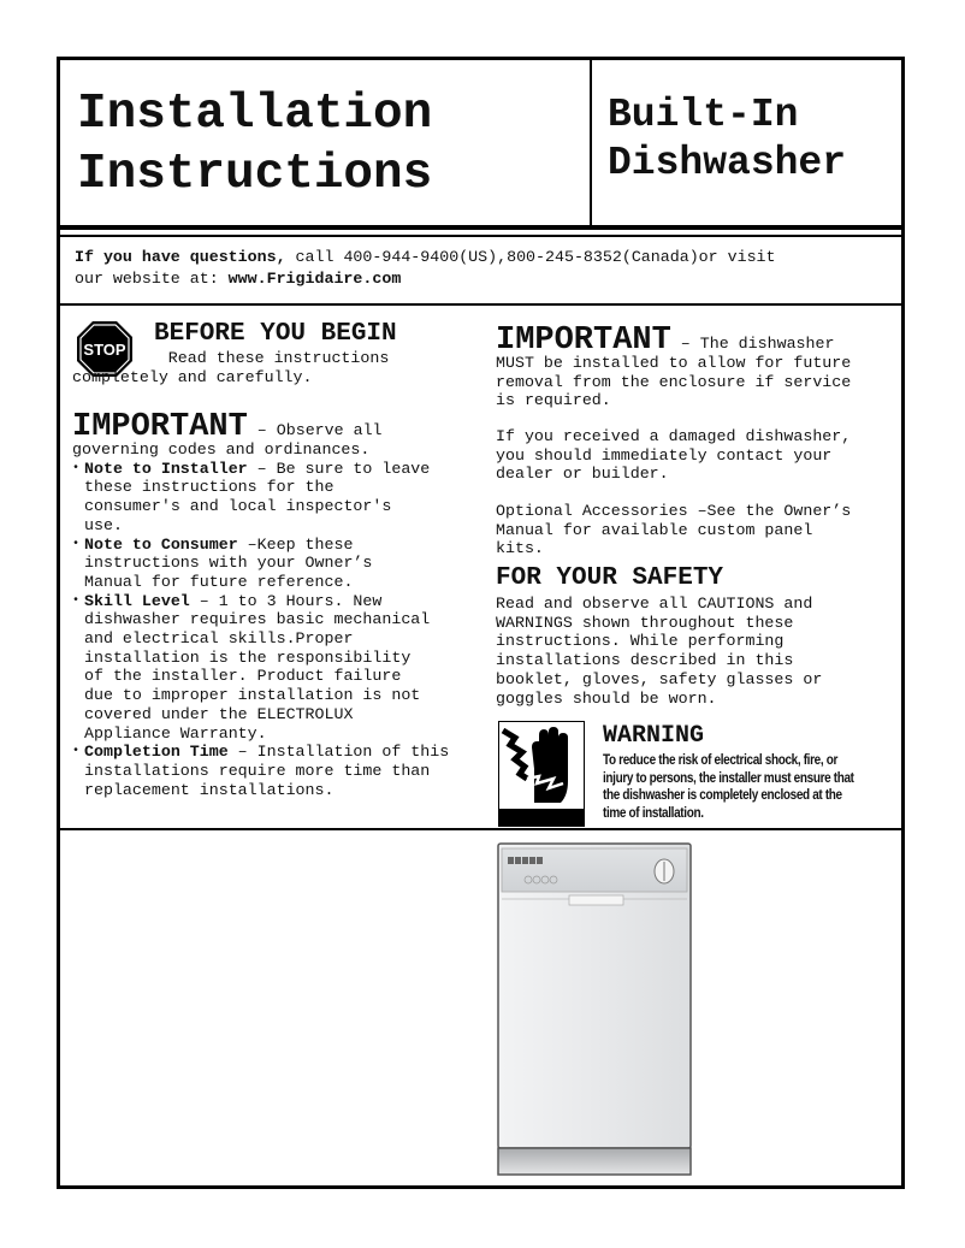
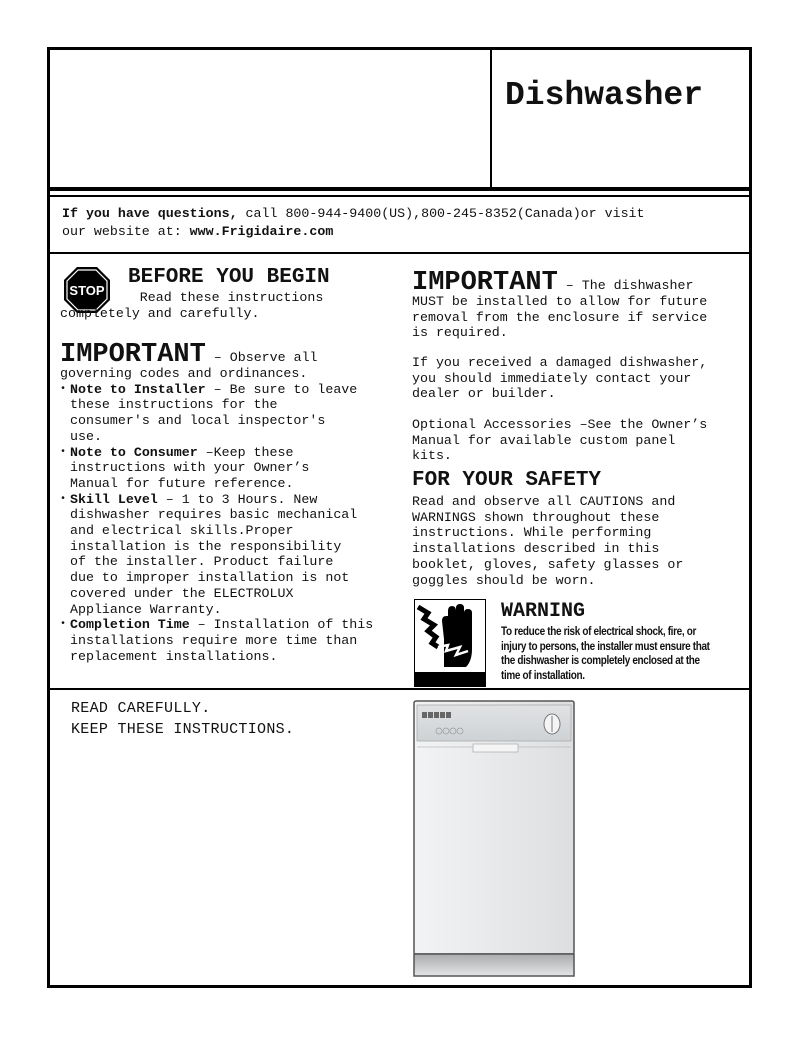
- Installation
- Instructions
- Built-In
  Dishwasher
- If you have questions, call 400-944-9400(US),800-245-8352(Canada)or visit our website at: www.Frigidaire.com
+ If you have questions, call 800-944-9400(US),800-245-8352(Canada)or visit our website at: www.Frigidaire.com
  STOP
  BEFORE YOU BEGIN
  Read these instructions completely and carefully.
  IMPORTANT – Observe all
  governing codes and ordinances.
  •
  Note to Installer – Be sure to leave these instructions for the
  consumer's and local inspector's
  use.
  •
  Note to Consumer –Keep these instructions with your Owner’s
  Manual for future reference.
  •
  Skill Level – 1 to 3 Hours. New dishwasher requires basic mechanical
  and electrical skills.Proper
  installation is the responsibility
  of the installer. Product failure
  due to improper installation is not
  covered under the ELECTROLUX
  Appliance Warranty.
  •
  Completion Time – Installation of this installations require more time than
  replacement installations.
  IMPORTANT – The dishwasher
  MUST be installed to allow for future
  removal from the enclosure if service
  is required.
  If you received a damaged dishwasher,
  you should immediately contact your
  dealer or builder.
  Optional Accessories –See the Owner’s
  Manual for available custom panel
  kits.
  FOR YOUR SAFETY
  Read and observe all CAUTIONS and
  WARNINGS shown throughout these
  instructions. While performing
  installations described in this
  booklet, gloves, safety glasses or
  goggles should be worn.
  WARNING
  To reduce the risk of electrical shock, fire, or
  injury to persons, the installer must ensure that
  the dishwasher is completely enclosed at the
  time of installation.
+ READ CAREFULLY.
+ KEEP THESE INSTRUCTIONS.
